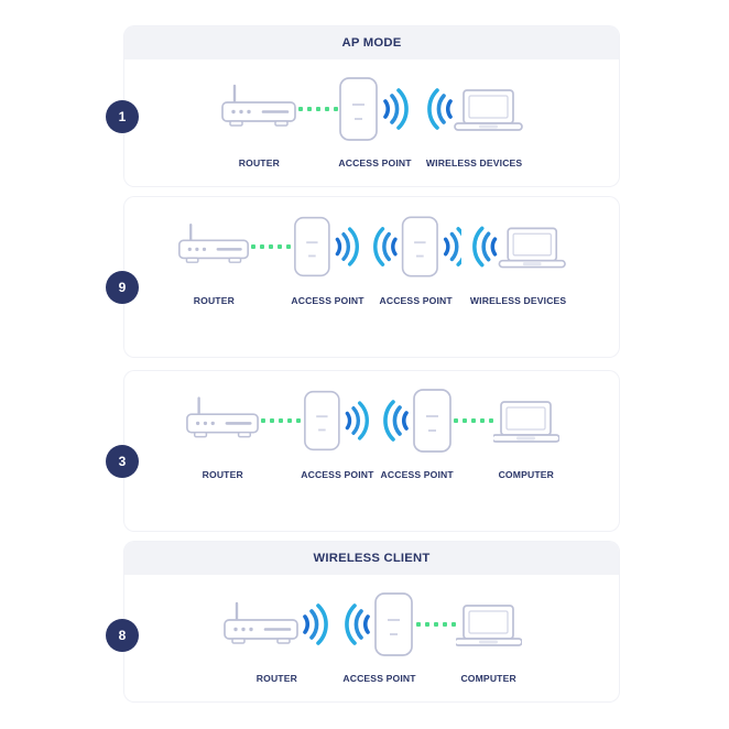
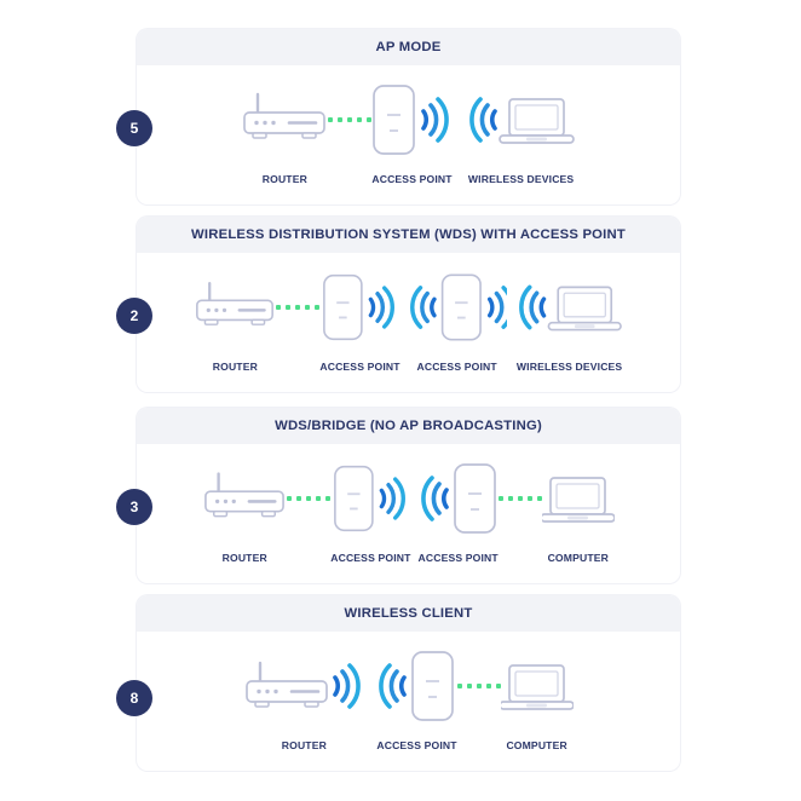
  AP MODE
  ROUTER
  ACCESS POINT
  WIRELESS DEVICES
- 1
+ 5
+ WIRELESS DISTRIBUTION SYSTEM (WDS) WITH ACCESS POINT
  ROUTER
  ACCESS POINT
  ACCESS POINT
  WIRELESS DEVICES
- 9
+ 2
+ WDS/BRIDGE (NO AP BROADCASTING)
  ROUTER
  ACCESS POINT
  ACCESS POINT
  COMPUTER
  3
  WIRELESS CLIENT
  ROUTER
  ACCESS POINT
  COMPUTER
  8
